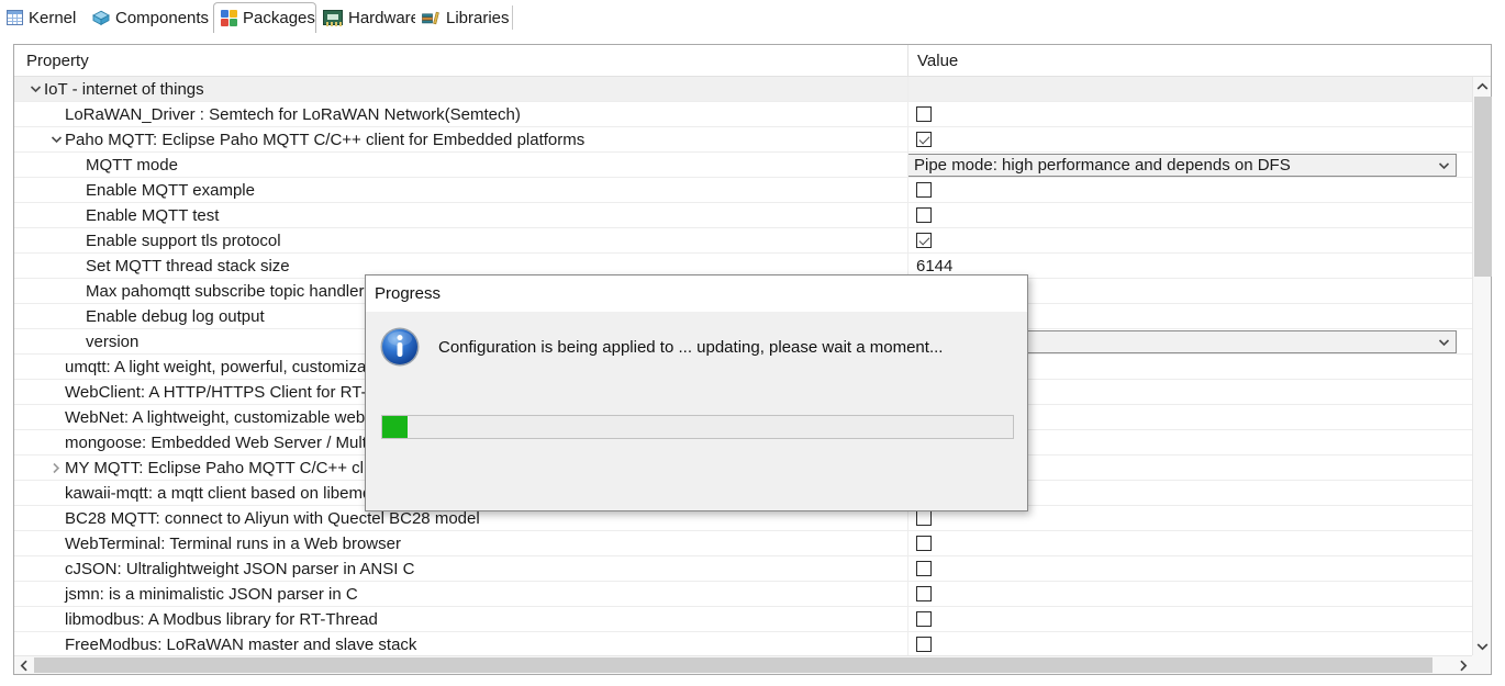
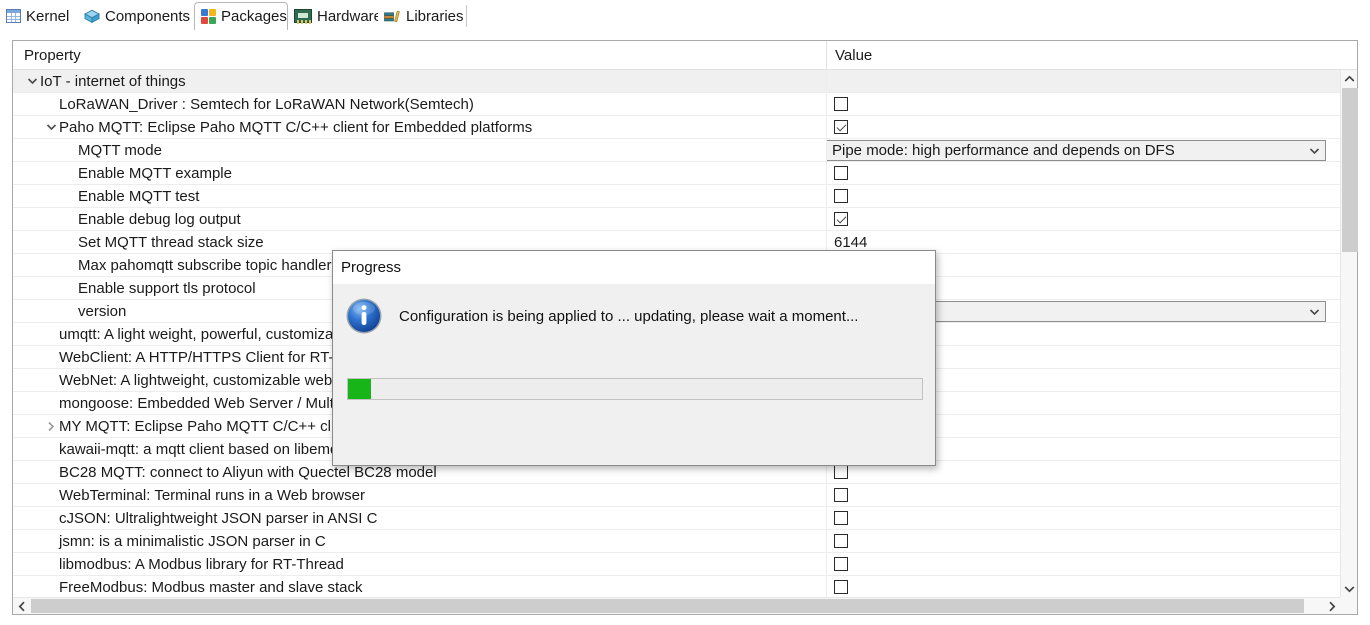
  Kernel
  Components
  Packages
  Hardwar
  Libraries
  Property
  Value
  IoT - internet of things
  LoRaWAN_Driver : Semtech for LoRaWAN Network(Semtech)
  Paho MQTT: Eclipse Paho MQTT C/C++ client for Embedded platforms
  MQTT mode
  Pipe mode: high performance and depends on DFS
  Enable MQTT example
  Enable MQTT test
- Enable support tls protocol
+ Enable debug log output
  Set MQTT thread stack size
  6144
  Max pahomqtt subscribe topic handler
- Enable debug log output
+ Enable support tls protocol
  version
  umqtt: A light weight, powerful, customiza
  WebClient: A HTTP/HTTPS Client for RT
  WebNet: A lightweight, customizable web
  mongoose: Embedded Web Server / Mul
  MY MQTT: Eclipse Paho MQTT C/C++ cl
  kawaii-mqtt: a mqtt client based on libem
  BC28 MQTT: connect to Aliyun with Quectel BC28 model
  WebTerminal: Terminal runs in a Web browser
  cJSON: Ultralightweight JSON parser in ANSI C
  jsmn: is a minimalistic JSON parser in C
  libmodbus: A Modbus library for RT-Thread
- FreeModbus: LoRaWAN master and slave stack
+ FreeModbus: Modbus master and slave stack
  Progress
  Configuration is being applied to ... updating, please wait a moment...
